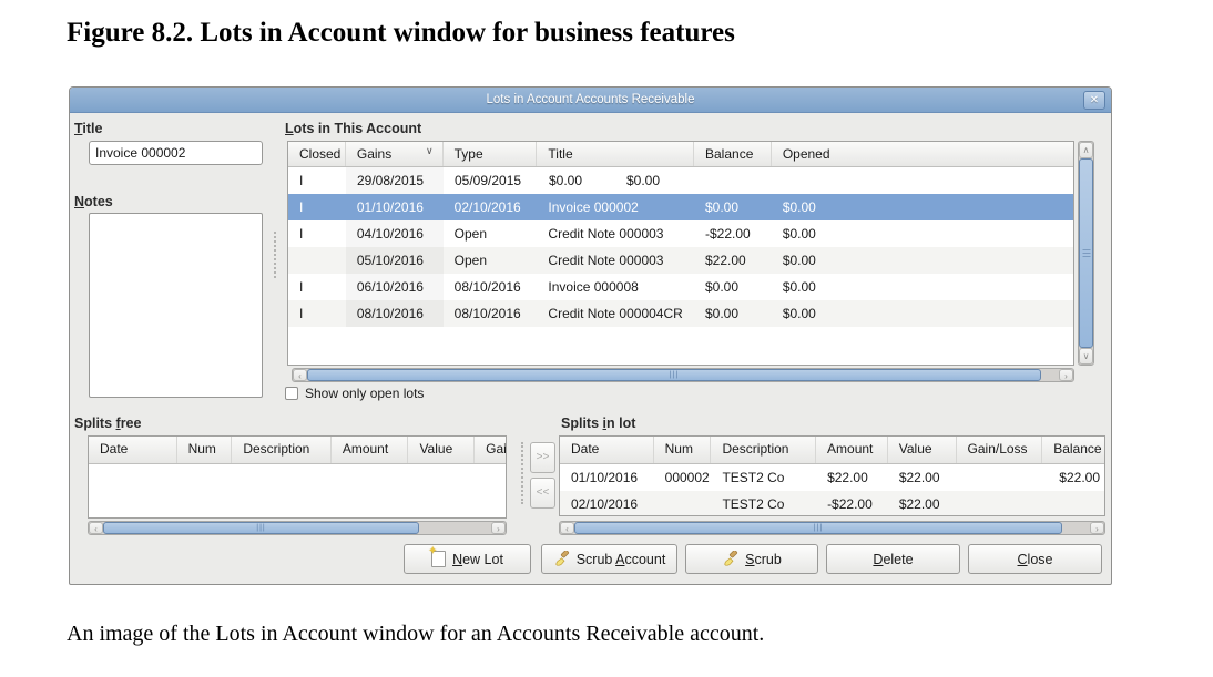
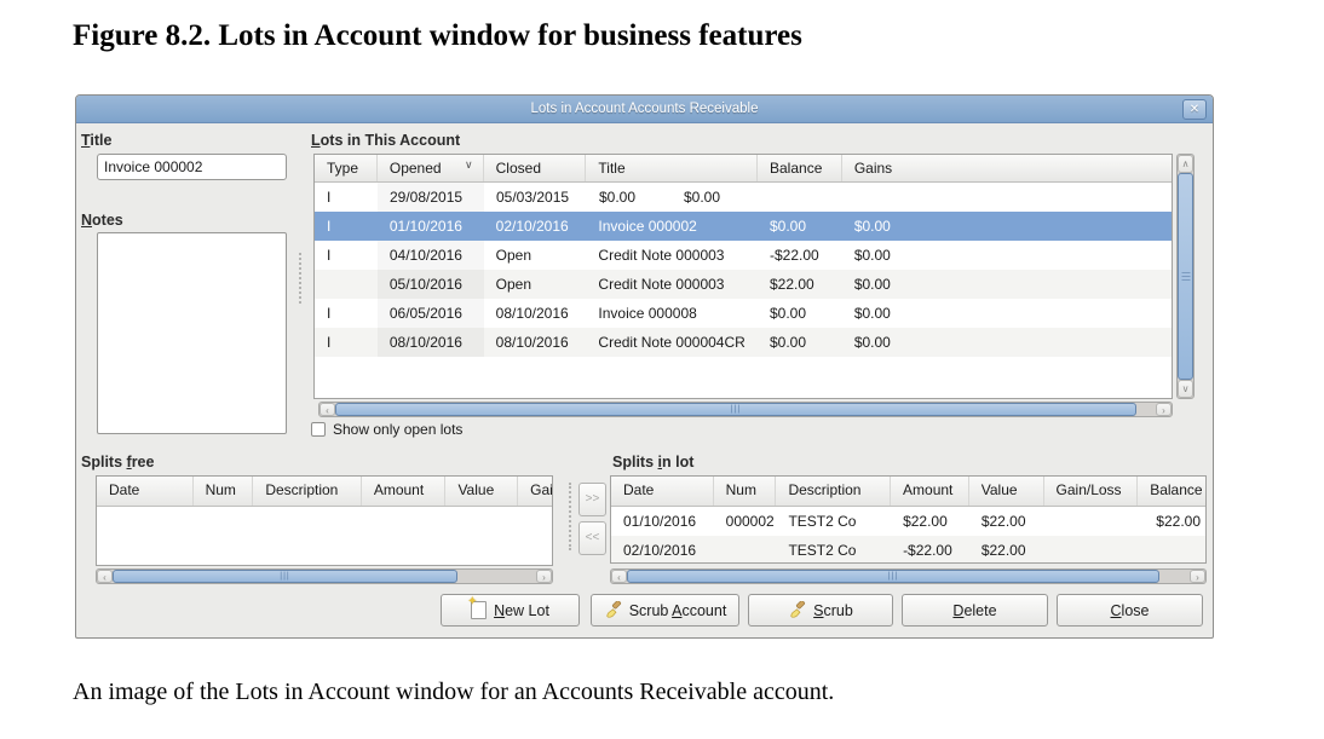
  Figure 8.2. Lots in Account window for business features
  Lots in Account Accounts Receivable
  ✕
  Title
  Invoice 000002
  Notes
  Lots in This Account
- Closed
+ Type
- Gains
+ Opened
  ∨
- Type
+ Closed
  Title
  Balance
- Opened
+ Gains
  I
  29/08/2015
- 05/09/2015
+ 05/03/2015
  $0.00
  $0.00
  I
  01/10/2016
  02/10/2016
  Invoice 000002
  $0.00
  $0.00
  I
  04/10/2016
  Open
  Credit Note 000003
  -$22.00
  $0.00
  05/10/2016
  Open
  Credit Note 000003
  $22.00
  $0.00
  I
- 06/10/2016
+ 06/05/2016
  08/10/2016
  Invoice 000008
  $0.00
  $0.00
  I
  08/10/2016
  08/10/2016
  Credit Note 000004CR
  $0.00
  $0.00
  ∧
  ∨
  ‹
  ›
  Show only open lots
  Splits free
  Date
  Num
  Description
  Amount
  Value
  Gai
  ‹
  ›
  >>
  <<
  Splits in lot
  Date
  Num
  Description
  Amount
  Value
  Gain/Loss
  Balance
  01/10/2016
  000002
  TEST2 Co
  $22.00
  $22.00
  $22.00
  02/10/2016
  TEST2 Co
  -$22.00
  $22.00
  ‹
  ›
  New Lot
  Scrub Account
  Scrub
  Delete
  Close
  An image of the Lots in Account window for an Accounts Receivable account.
